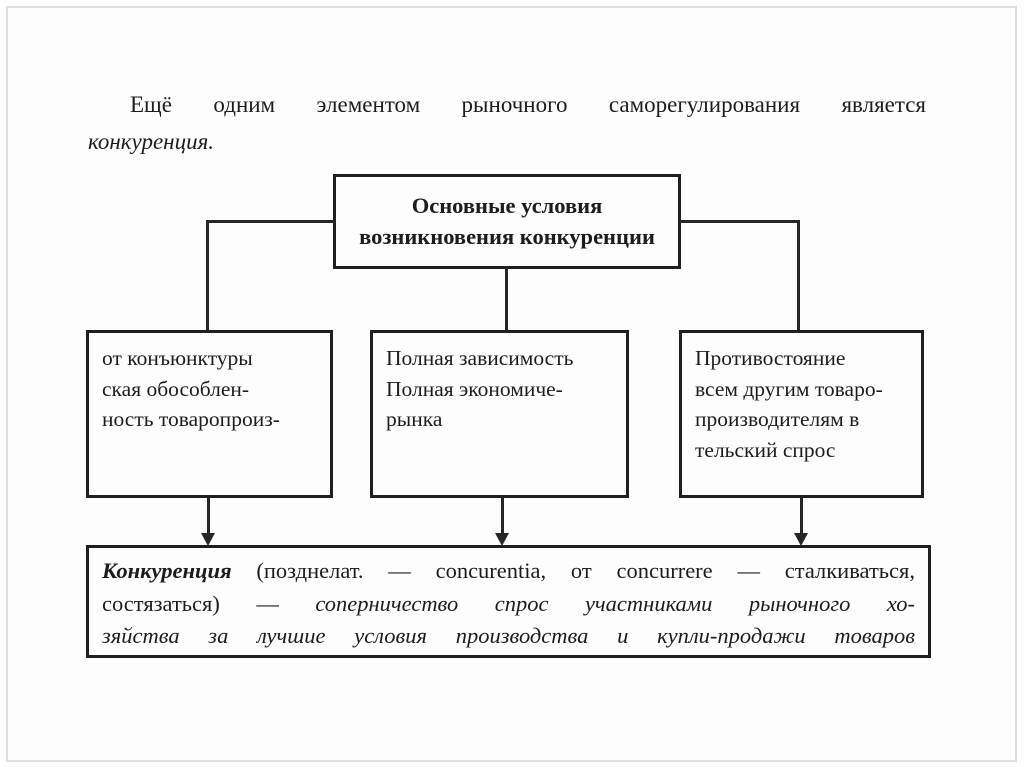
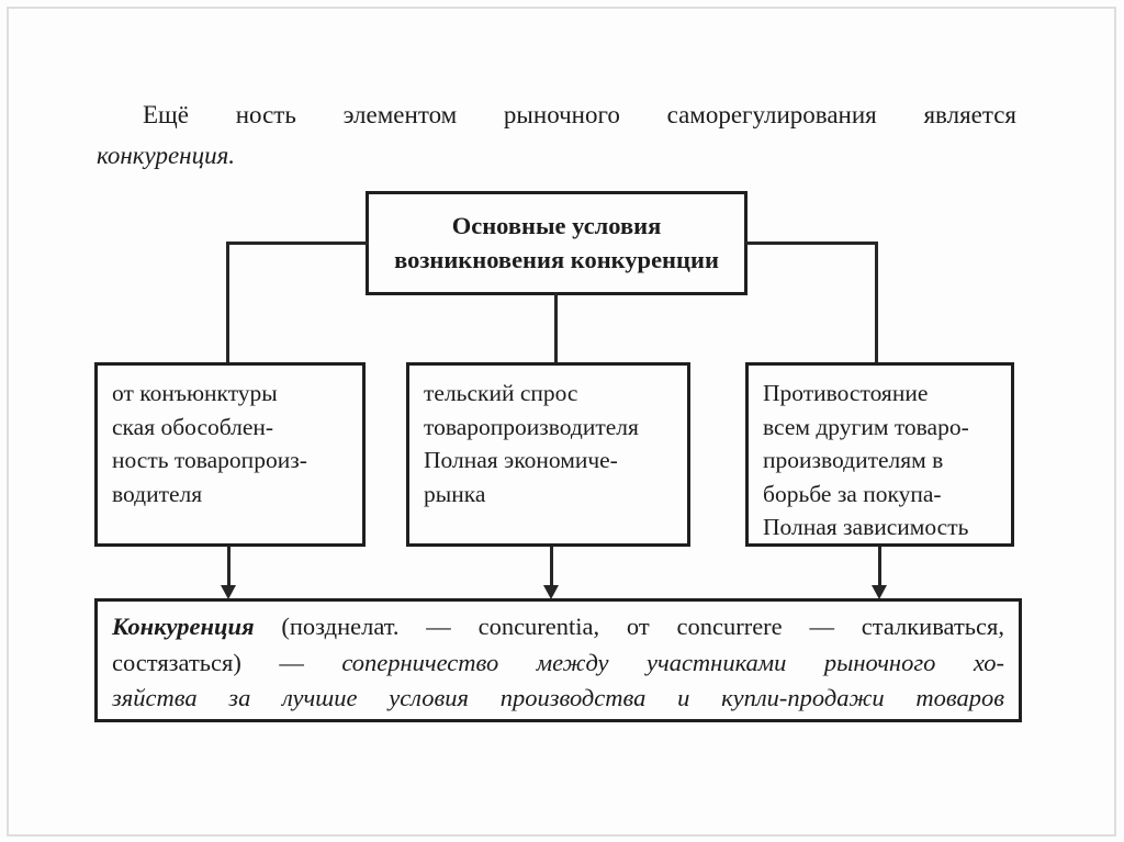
- Ещё одним элементом рыночного саморегулирования является
+ Ещё ность элементом рыночного саморегулирования является
  конкуренция.
  Основные условия
  возникновения конкуренции
  от конъюнктуры
  ская обособлен-
  ность товаропроиз-
+ водителя
- Полная зависимость
+ тельский спрос
+ товаропроизводителя
  Полная экономиче-
  рынка
  Противостояние
  всем другим товаро-
  производителям в
+ борьбе за покупа-
- тельский спрос
+ Полная зависимость
  Конкуренция (позднелат. — concurentia, от concurrere — сталкиваться,
- состязаться) — соперничество спрос участниками рыночного хо-
+ состязаться) — соперничество между участниками рыночного хо-
  зяйства за лучшие условия производства и купли-продажи товаров
